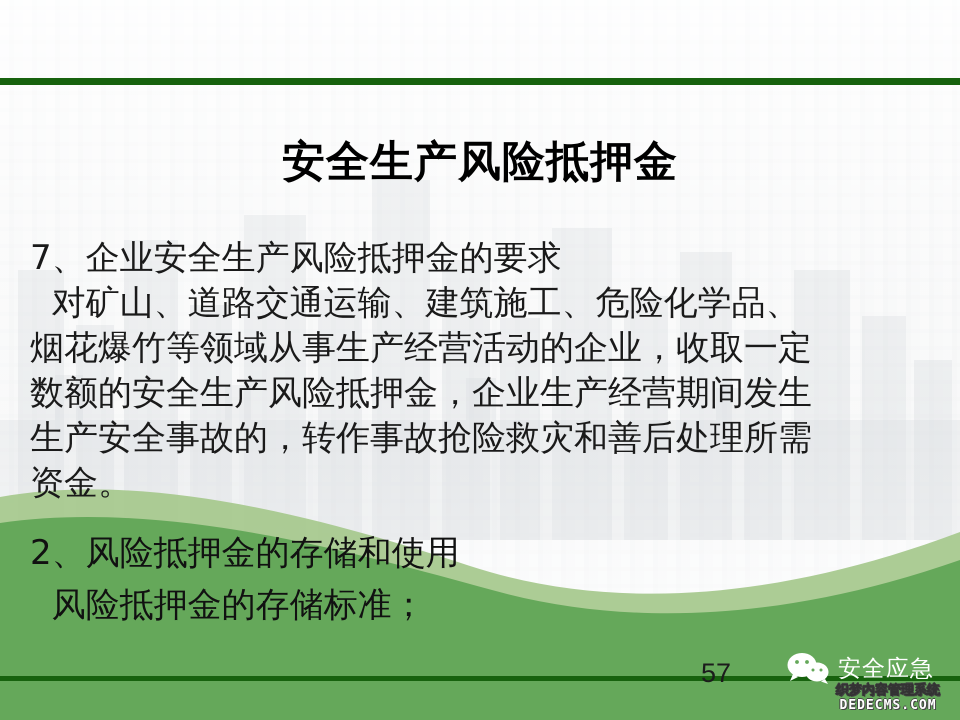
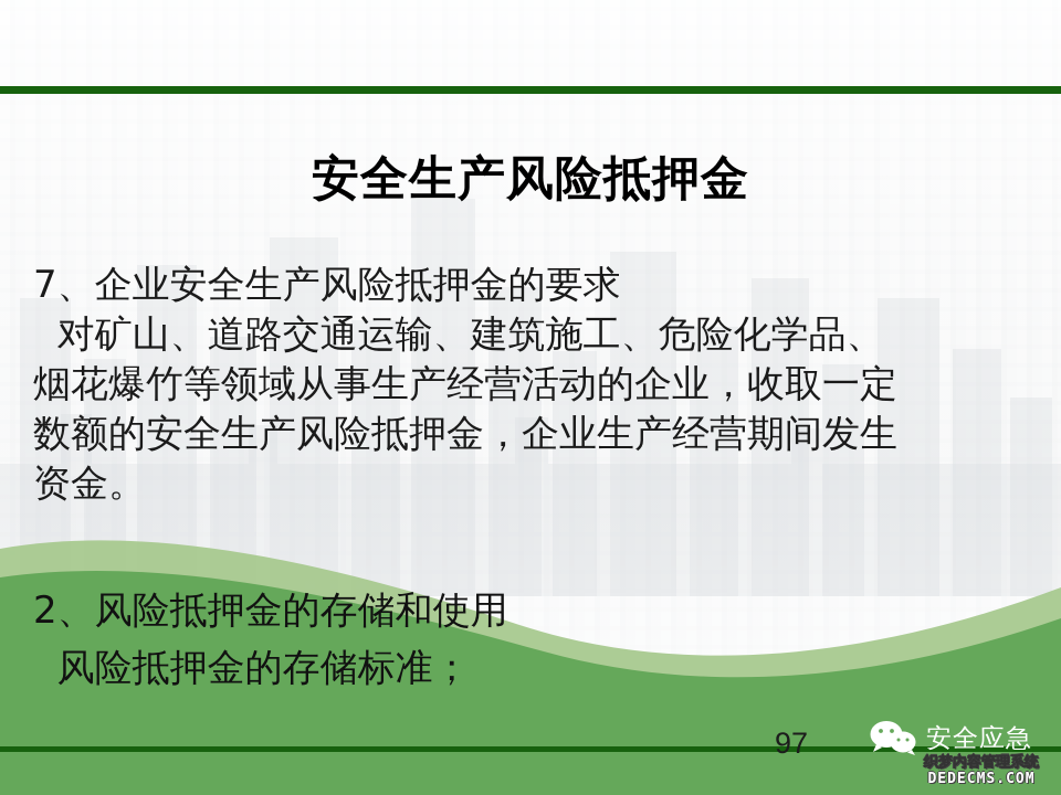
  安全生产风险抵押金
  7、企业安全生产风险抵押金的要求
  对矿山、道路交通运输、建筑施工、危险化学品、
  烟花爆竹等领域从事生产经营活动的企业，收取一定
  数额的安全生产风险抵押金，企业生产经营期间发生
- 生产安全事故的，转作事故抢险救灾和善后处理所需
  资金。
  2、风险抵押金的存储和使用
  风险抵押金的存储标准；
- 57
+ 97
  安全应急
  织梦内容管理系统
  DEDECMS.COM
